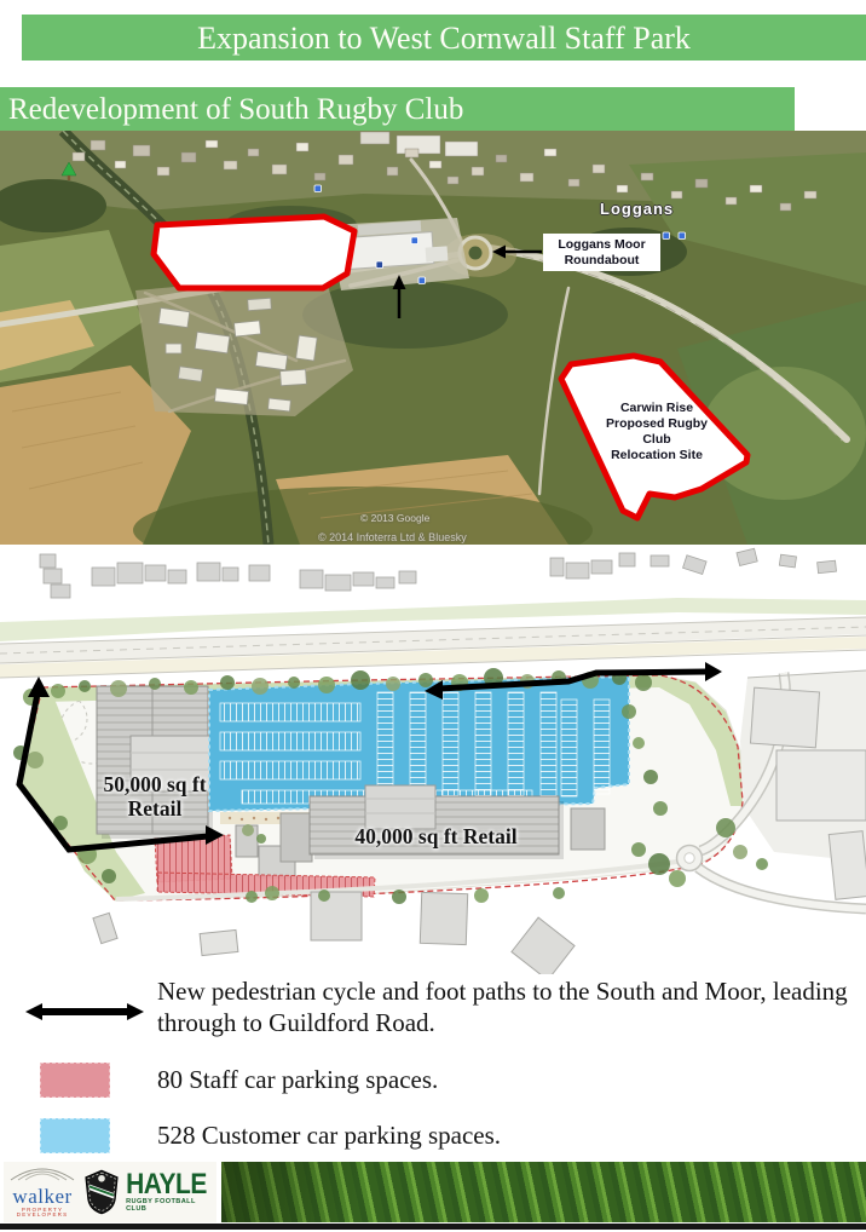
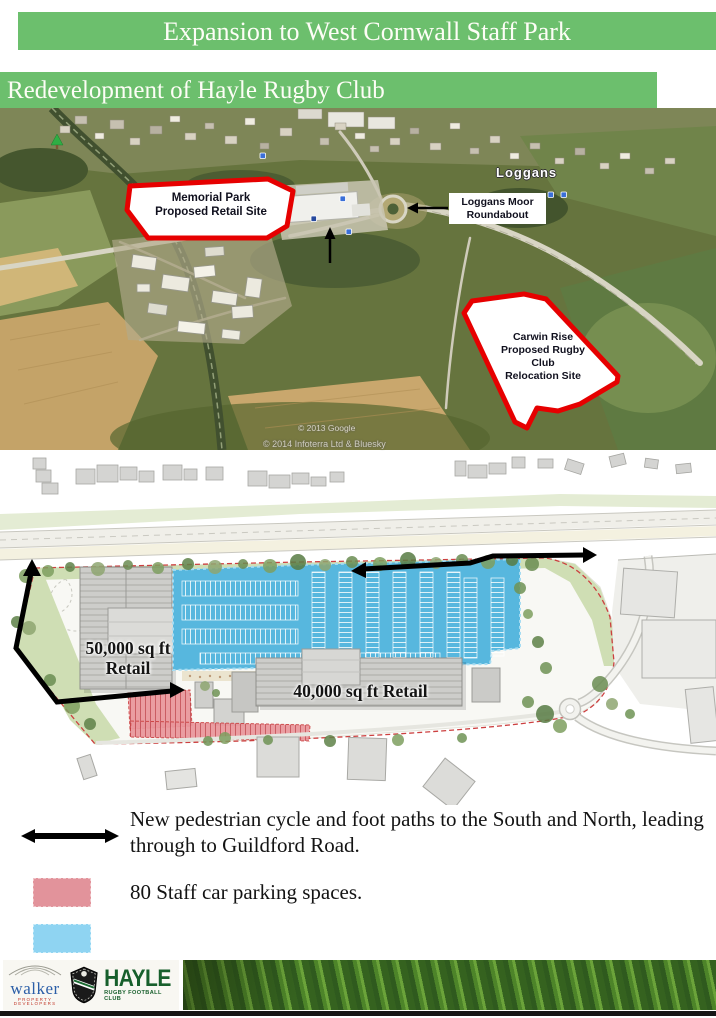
  Expansion to West Cornwall Staff Park
- Redevelopment of South Rugby Club
+ Redevelopment of Hayle Rugby Club
+ Memorial Park
+ Proposed Retail Site
  Loggans Moor
  Roundabout
  Carwin Rise
  Proposed Rugby
  Club
  Relocation Site
  Loggans
  © 2013 Google
  © 2014 Infoterra Ltd & Bluesky
  50,000 sq ft
  Retail
  40,000 sq ft Retail
- New pedestrian cycle and foot paths to the South and Moor, leading through to Guildford Road.
+ New pedestrian cycle and foot paths to the South and North, leading through to Guildford Road.
  80 Staff car parking spaces.
- 528 Customer car parking spaces.
  walker
  HAYLE
